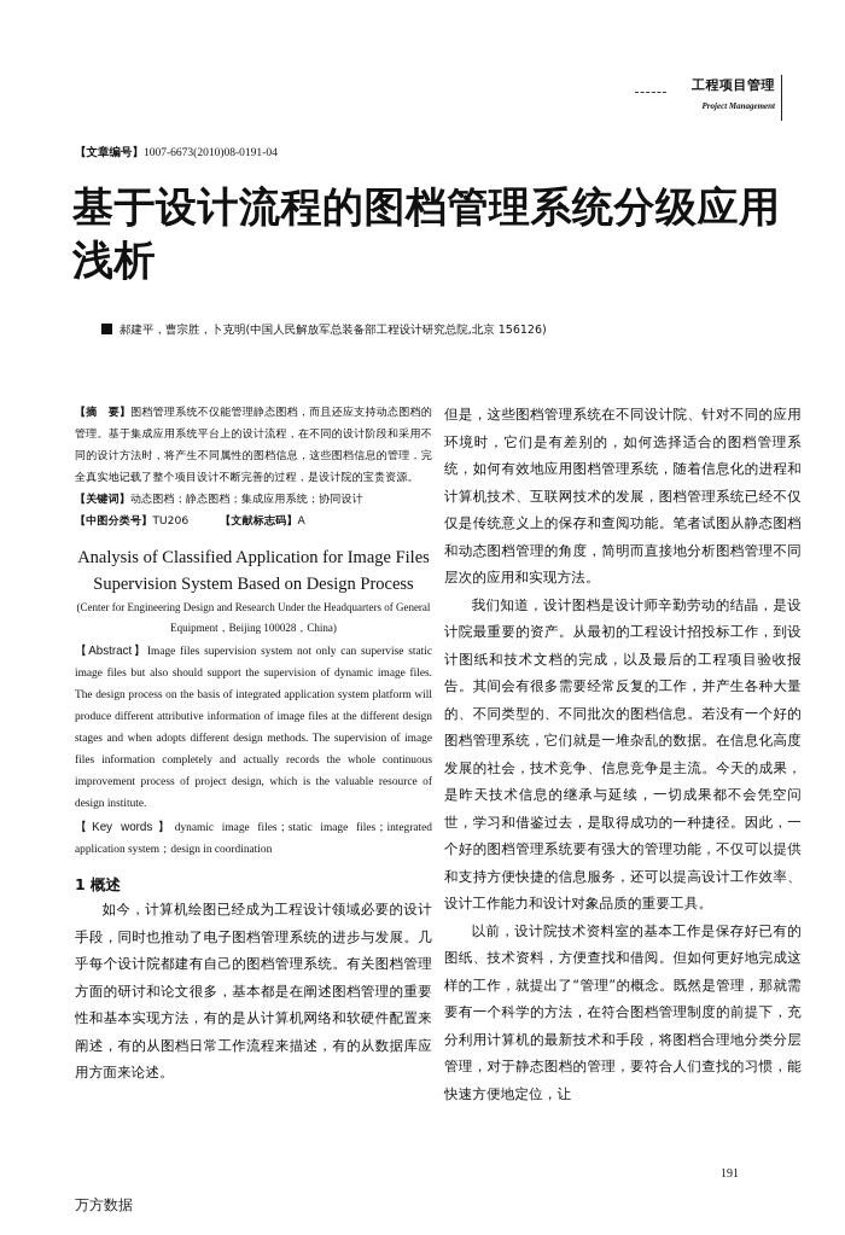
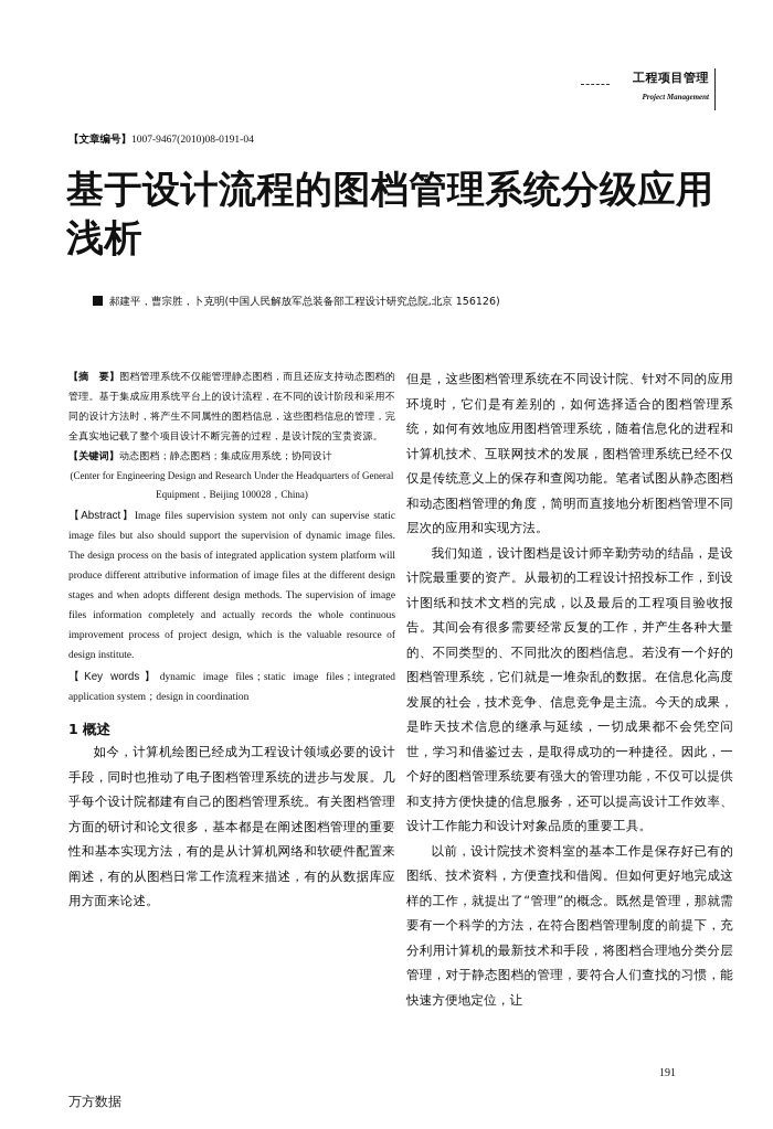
  工程项目管理
  Project Management
- 【文章编号】1007-6673(2010)08-0191-04
+ 【文章编号】1007-9467(2010)08-0191-04
  基于设计流程的图档管理系统分级应用浅析
  郝建平，曹宗胜，卜克明(中国人民解放军总装备部工程设计研究总院,北京 156126)
  【摘 要】图档管理系统不仅能管理静态图档，而且还应支持动态图档的管理。基于集成应用系统平台上的设计流程，在不同的设计阶段和采用不同的设计方法时，将产生不同属性的图档信息，这些图档信息的管理，完全真实地记载了整个项目设计不断完善的过程，是设计院的宝贵资源。
  【关键词】动态图档；静态图档；集成应用系统；协同设计
- 【中图分类号】TU206 【文献标志码】A
- Analysis of Classified Application for Image Files Supervision System Based on Design Process
  (Center for Engineering Design and Research Under the Headquarters of General Equipment，Beijing 100028，China)
  【Abstract】Image files supervision system not only can supervise static image files but also should support the supervision of dynamic image files. The design process on the basis of integrated application system platform will produce different attributive information of image files at the different design stages and when adopts different design methods. The supervision of image files information completely and actually records the whole continuous improvement process of project design, which is the valuable resource of design institute.
  【Key words】dynamic image files；static image files；integrated application system；design in coordination
  1 概述
  如今，计算机绘图已经成为工程设计领域必要的设计手段，同时也推动了电子图档管理系统的进步与发展。几乎每个设计院都建有自己的图档管理系统。有关图档管理方面的研讨和论文很多，基本都是在阐述图档管理的重要性和基本实现方法，有的是从计算机网络和软硬件配置来阐述，有的从图档日常工作流程来描述，有的从数据库应用方面来论述。
  但是，这些图档管理系统在不同设计院、针对不同的应用环境时，它们是有差别的，如何选择适合的图档管理系统，如何有效地应用图档管理系统，随着信息化的进程和计算机技术、互联网技术的发展，图档管理系统已经不仅仅是传统意义上的保存和查阅功能。笔者试图从静态图档和动态图档管理的角度，简明而直接地分析图档管理不同层次的应用和实现方法。
  我们知道，设计图档是设计师辛勤劳动的结晶，是设计院最重要的资产。从最初的工程设计招投标工作，到设计图纸和技术文档的完成，以及最后的工程项目验收报告。其间会有很多需要经常反复的工作，并产生各种大量的、不同类型的、不同批次的图档信息。若没有一个好的图档管理系统，它们就是一堆杂乱的数据。在信息化高度发展的社会，技术竞争、信息竞争是主流。今天的成果，是昨天技术信息的继承与延续，一切成果都不会凭空问世，学习和借鉴过去，是取得成功的一种捷径。因此，一个好的图档管理系统要有强大的管理功能，不仅可以提供和支持方便快捷的信息服务，还可以提高设计工作效率、设计工作能力和设计对象品质的重要工具。
  以前，设计院技术资料室的基本工作是保存好已有的图纸、技术资料，方便查找和借阅。但如何更好地完成这样的工作，就提出了“管理”的概念。既然是管理，那就需要有一个科学的方法，在符合图档管理制度的前提下，充分利用计算机的最新技术和手段，将图档合理地分类分层管理，对于静态图档的管理，要符合人们查找的习惯，能快速方便地定位，让
  191
  万方数据
